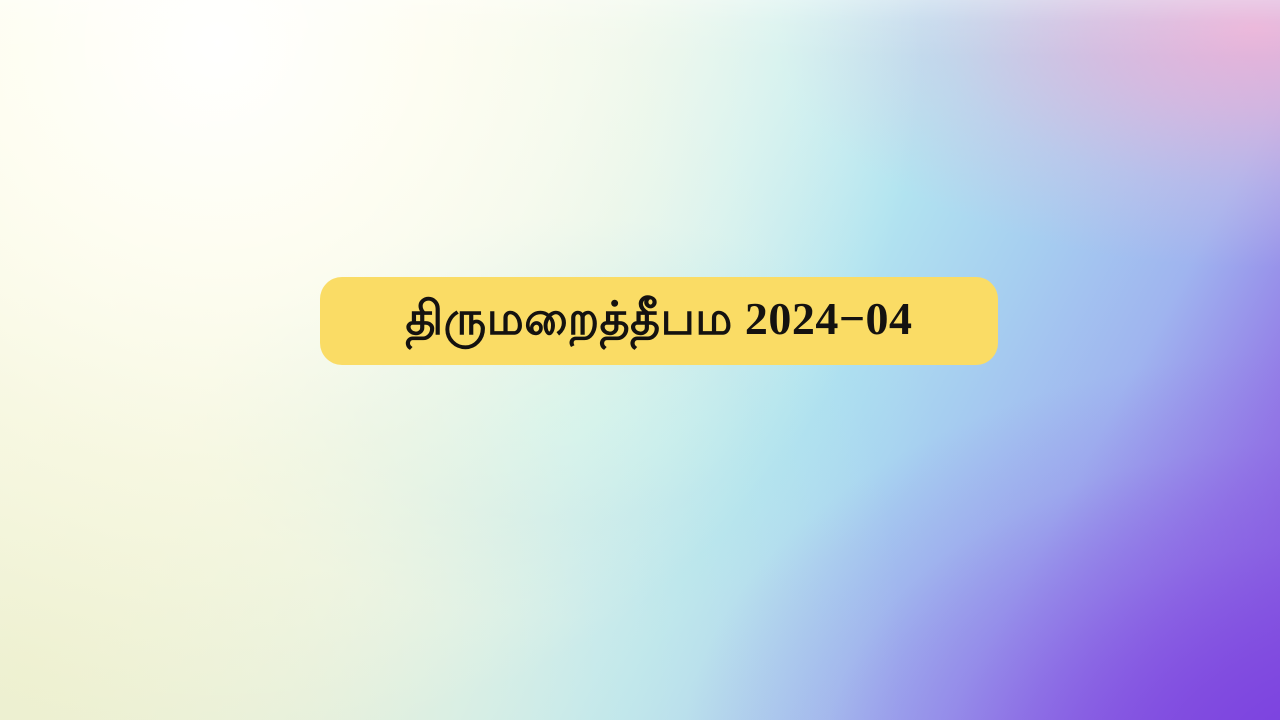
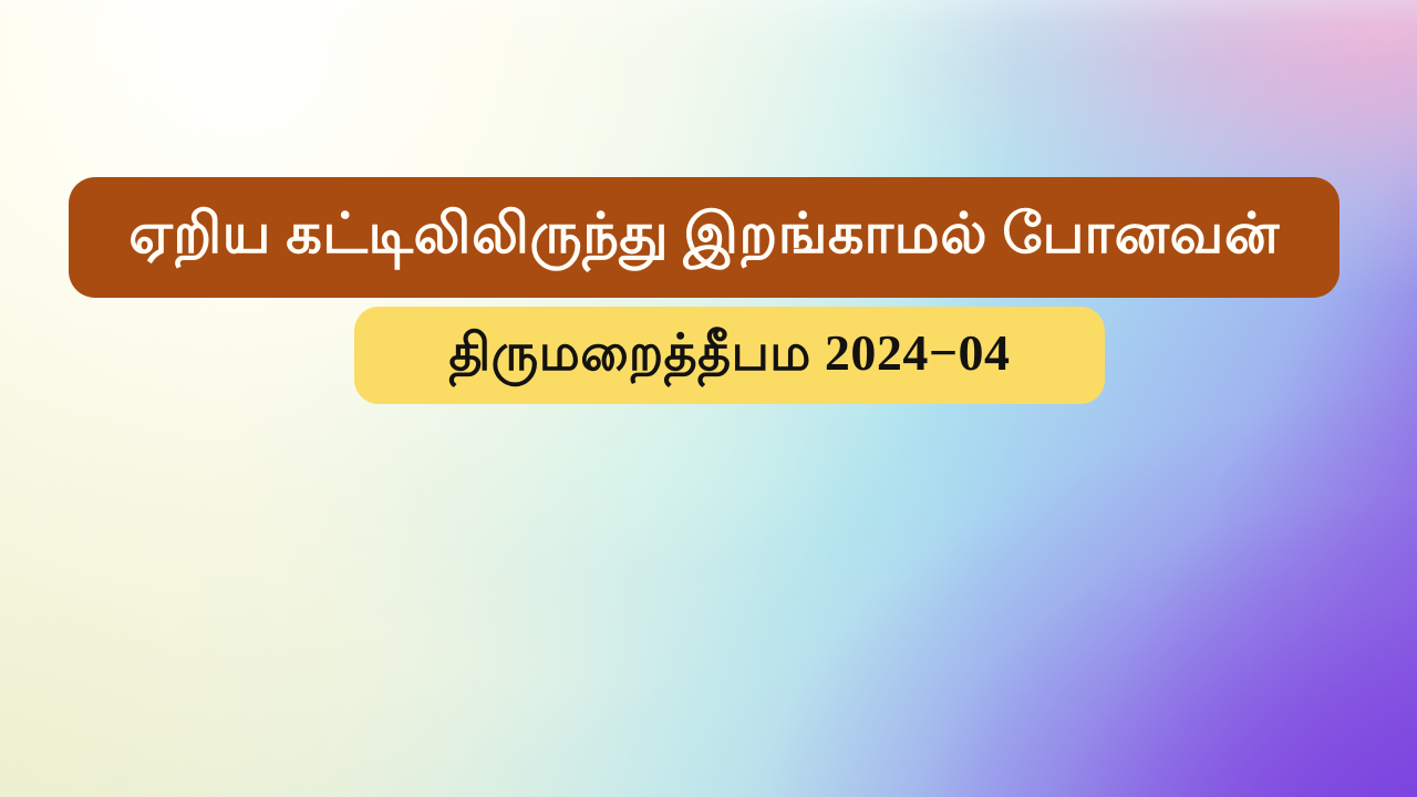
+ ஏறிய கட்டிலிலிருந்து இறங்காமல் போனவன்
  திருமறைத்தீபம 2024−04
